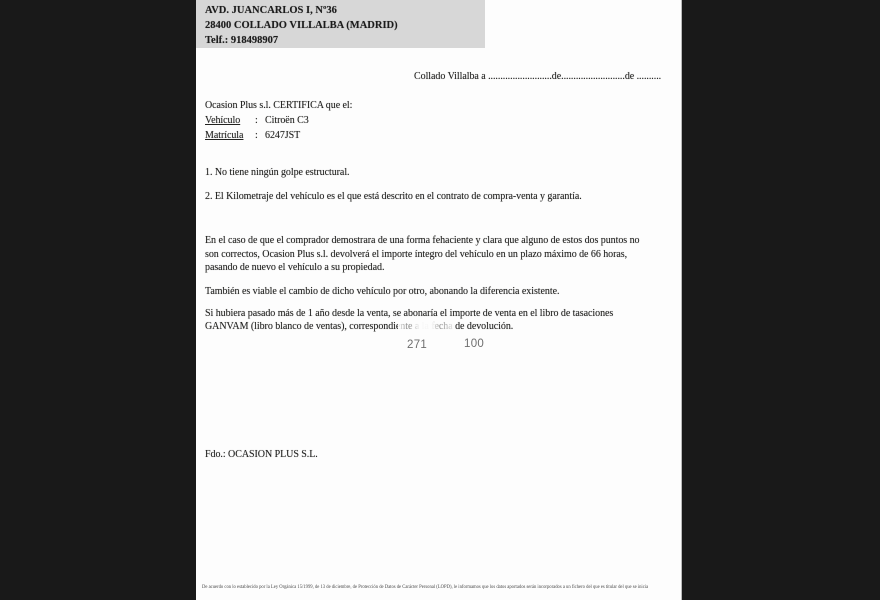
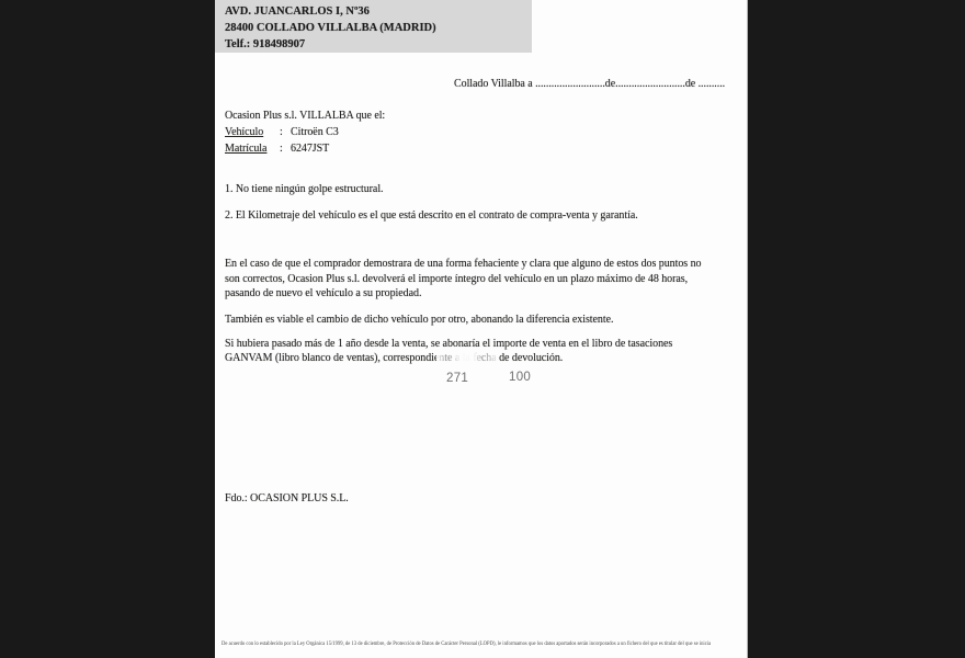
  AVD. JUANCARLOS I, Nº36
  28400 COLLADO VILLALBA (MADRID)
  Telf.: 918498907
  Collado Villalba a ..........................de..........................de ..........
- Ocasion Plus s.l. CERTIFICA que el:
+ Ocasion Plus s.l. VILLALBA que el:
  Vehículo : Citroën C3
  Matrícula : 6247JST
  1. No tiene ningún golpe estructural.
  2. El Kilometraje del vehículo es el que está descrito en el contrato de compra-venta y garantía.
  En el caso de que el comprador demostrara de una forma fehaciente y clara que alguno de estos dos puntos no
- son correctos, Ocasion Plus s.l. devolverá el importe íntegro del vehículo en un plazo máximo de 66 horas,
+ son correctos, Ocasion Plus s.l. devolverá el importe íntegro del vehículo en un plazo máximo de 48 horas,
  pasando de nuevo el vehículo a su propiedad.
  También es viable el cambio de dicho vehículo por otro, abonando la diferencia existente.
  Si hubiera pasado más de 1 año desde la venta, se abonaría el importe de venta en el libro de tasaciones
  GANVAM (libro blanco de ventas), correspondi nte a la fecha de devolución.
  271
  100
  Fdo.: OCASION PLUS S.L.
